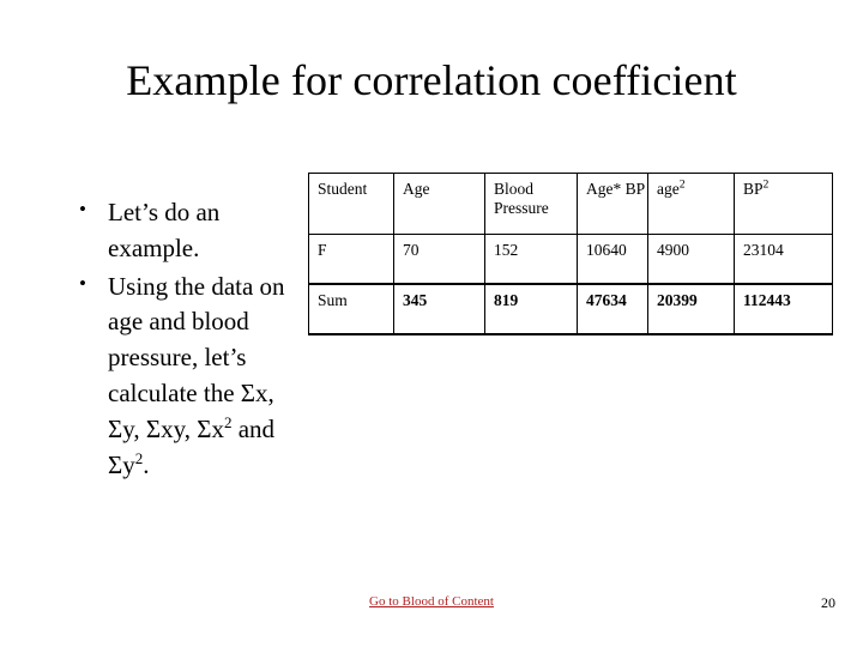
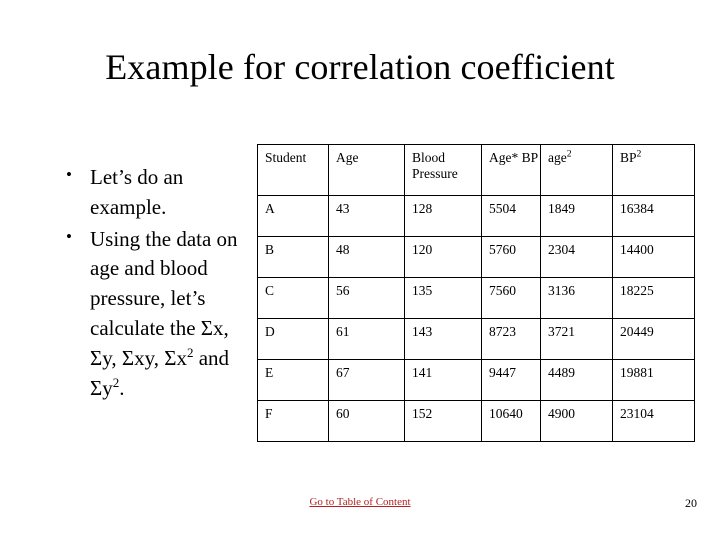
  Example for correlation coefficient
  •
  Let’s do an example.
  •
  Using the data on age and blood pressure, let’s calculate the Σx, Σy, Σxy, Σx2 and Σy2.
  Student	Age	Blood Pressure	Age* BP	age2	BP2
+ A	43	128	5504	1849	16384
+ B	48	120	5760	2304	14400
+ C	56	135	7560	3136	18225
+ D	61	143	8723	3721	20449
+ E	67	141	9447	4489	19881
- F	70	152	10640	4900	23104
+ F	60	152	10640	4900	23104
- Sum	345	819	47634	20399	112443
- Go to Blood of Content
+ Go to Table of Content
  20
